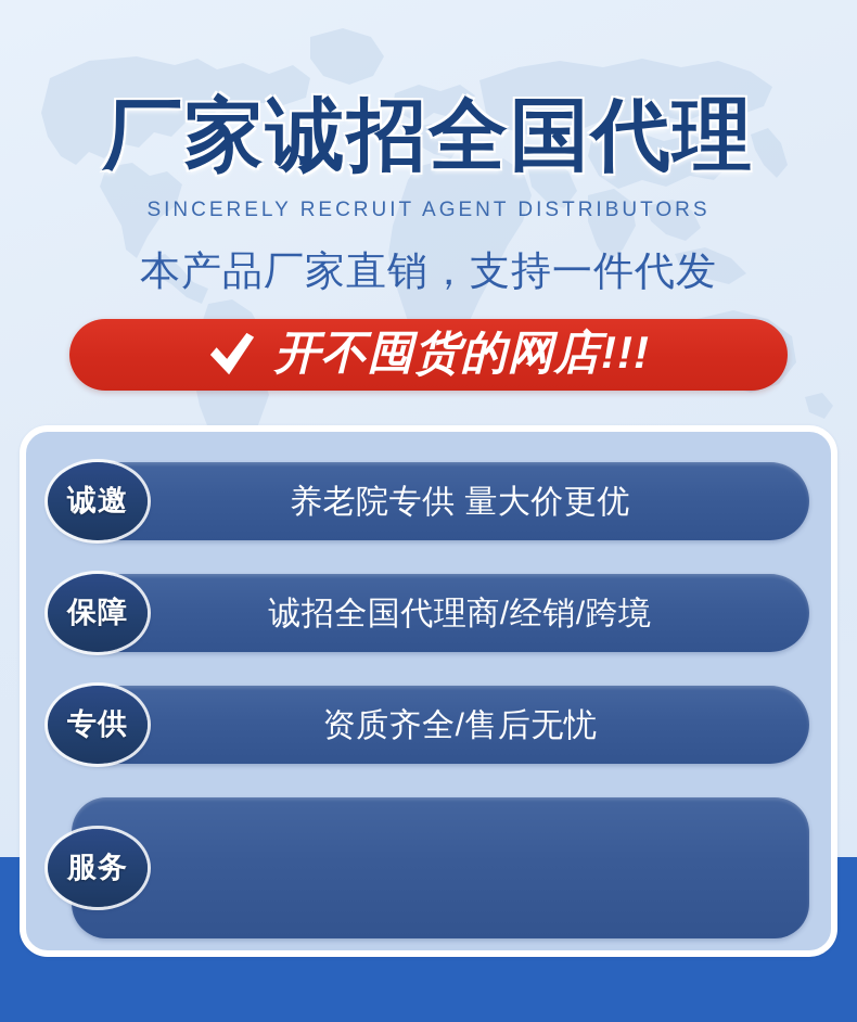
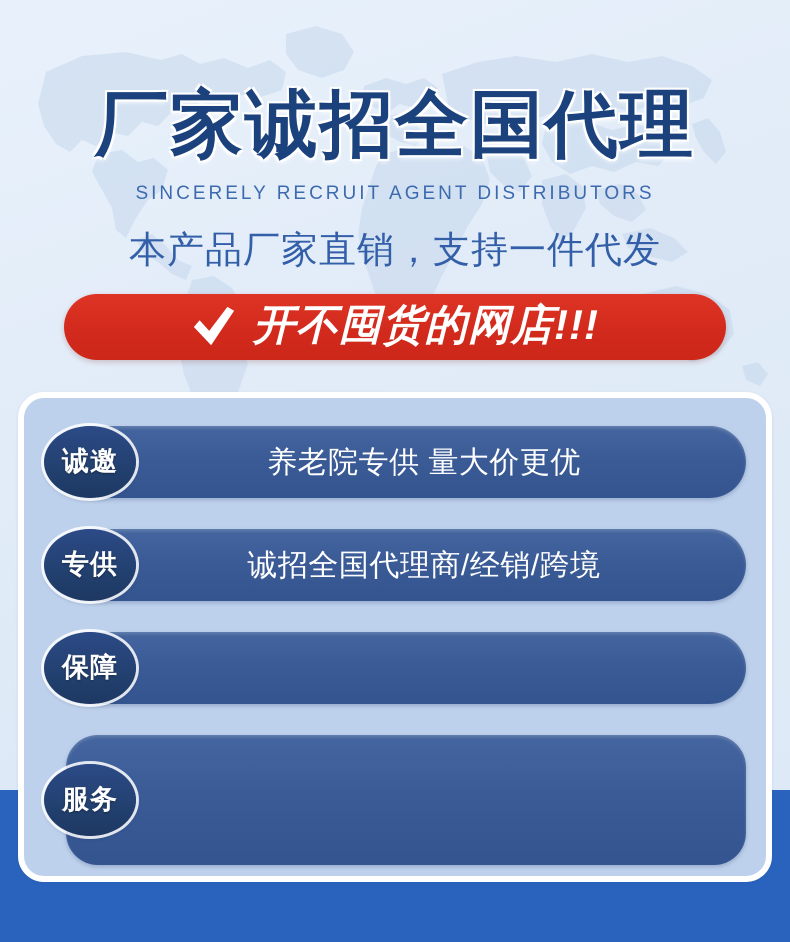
  厂家诚招全国代理
  SINCERELY RECRUIT AGENT DISTRIBUTORS
  本产品厂家直销，支持一件代发
  开不囤货的网店!!!
  诚邀
  养老院专供 量大价更优
- 保障
+ 专供
  诚招全国代理商/经销/跨境
- 专供
+ 保障
- 资质齐全/售后无忧
  服务
